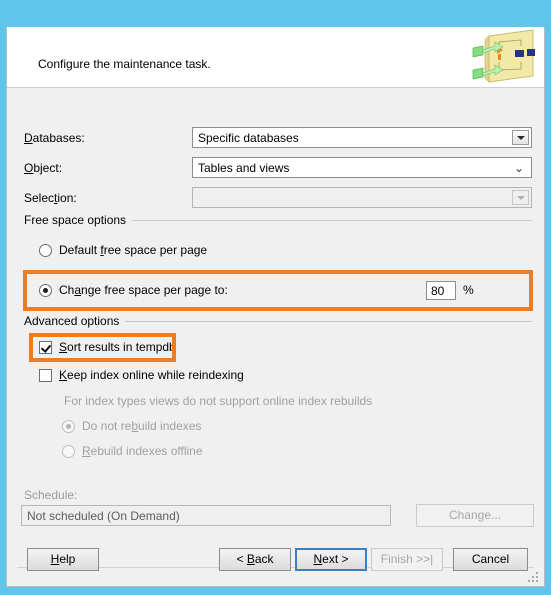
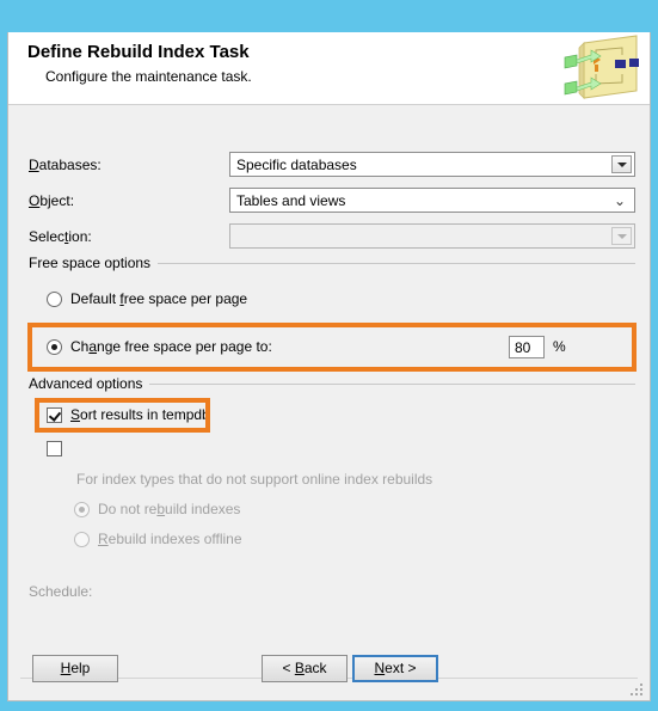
+ Define Rebuild Index Task
  Configure the maintenance task.
  Databases:
  Specific databases
  Object:
  Tables and views
  ⌄
  Selection:
  Free space options
  Default free space per page
  Change free space per page to:
  80
  %
  Advanced options
  Sort results in tempdb
- Keep index online while reindexing
- For index types views do not support online index rebuilds
+ For index types that do not support online index rebuilds
  Do not rebuild indexes
  Rebuild indexes offline
  Schedule:
- Not scheduled (On Demand)
- Change...
  Help
  < Back
  Next >
- Finish >>|
- Cancel
